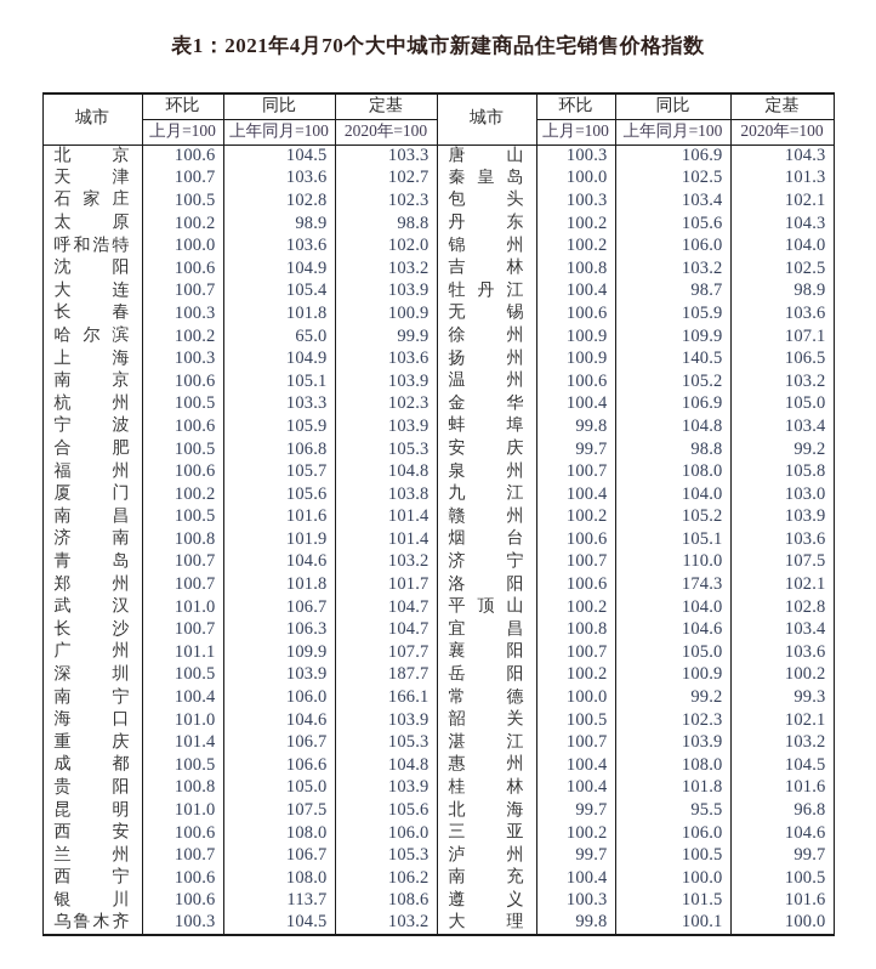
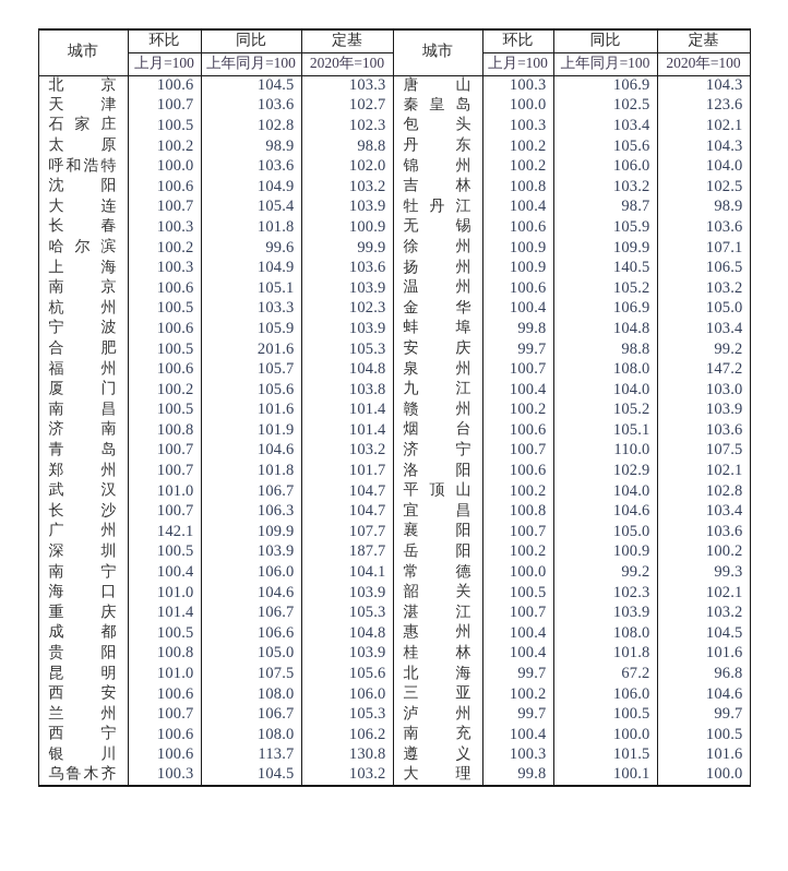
- 表1：2021年4月70个大中城市新建商品住宅销售价格指数
  城市	环比	同比	定基	城市	环比	同比	定基
  上月=100	上年同月=100	2020年=100	上月=100	上年同月=100	2020年=100
  北 京	100.6	104.5	103.3	唐 山	100.3	106.9	104.3
- 天 津	100.7	103.6	102.7	秦 皇 岛	100.0	102.5	101.3
+ 天 津	100.7	103.6	102.7	秦 皇 岛	100.0	102.5	123.6
  石 家 庄	100.5	102.8	102.3	包 头	100.3	103.4	102.1
  太 原	100.2	98.9	98.8	丹 东	100.2	105.6	104.3
  呼 和 浩 特	100.0	103.6	102.0	锦 州	100.2	106.0	104.0
  沈 阳	100.6	104.9	103.2	吉 林	100.8	103.2	102.5
  大 连	100.7	105.4	103.9	牡 丹 江	100.4	98.7	98.9
  长 春	100.3	101.8	100.9	无 锡	100.6	105.9	103.6
- 哈 尔 滨	100.2	65.0	99.9	徐 州	100.9	109.9	107.1
+ 哈 尔 滨	100.2	99.6	99.9	徐 州	100.9	109.9	107.1
  上 海	100.3	104.9	103.6	扬 州	100.9	140.5	106.5
  南 京	100.6	105.1	103.9	温 州	100.6	105.2	103.2
  杭 州	100.5	103.3	102.3	金 华	100.4	106.9	105.0
  宁 波	100.6	105.9	103.9	蚌 埠	99.8	104.8	103.4
- 合 肥	100.5	106.8	105.3	安 庆	99.7	98.8	99.2
+ 合 肥	100.5	201.6	105.3	安 庆	99.7	98.8	99.2
- 福 州	100.6	105.7	104.8	泉 州	100.7	108.0	105.8
+ 福 州	100.6	105.7	104.8	泉 州	100.7	108.0	147.2
  厦 门	100.2	105.6	103.8	九 江	100.4	104.0	103.0
  南 昌	100.5	101.6	101.4	赣 州	100.2	105.2	103.9
  济 南	100.8	101.9	101.4	烟 台	100.6	105.1	103.6
  青 岛	100.7	104.6	103.2	济 宁	100.7	110.0	107.5
- 郑 州	100.7	101.8	101.7	洛 阳	100.6	174.3	102.1
+ 郑 州	100.7	101.8	101.7	洛 阳	100.6	102.9	102.1
  武 汉	101.0	106.7	104.7	平 顶 山	100.2	104.0	102.8
  长 沙	100.7	106.3	104.7	宜 昌	100.8	104.6	103.4
- 广 州	101.1	109.9	107.7	襄 阳	100.7	105.0	103.6
+ 广 州	142.1	109.9	107.7	襄 阳	100.7	105.0	103.6
  深 圳	100.5	103.9	187.7	岳 阳	100.2	100.9	100.2
- 南 宁	100.4	106.0	166.1	常 德	100.0	99.2	99.3
+ 南 宁	100.4	106.0	104.1	常 德	100.0	99.2	99.3
  海 口	101.0	104.6	103.9	韶 关	100.5	102.3	102.1
  重 庆	101.4	106.7	105.3	湛 江	100.7	103.9	103.2
  成 都	100.5	106.6	104.8	惠 州	100.4	108.0	104.5
  贵 阳	100.8	105.0	103.9	桂 林	100.4	101.8	101.6
- 昆 明	101.0	107.5	105.6	北 海	99.7	95.5	96.8
+ 昆 明	101.0	107.5	105.6	北 海	99.7	67.2	96.8
  西 安	100.6	108.0	106.0	三 亚	100.2	106.0	104.6
  兰 州	100.7	106.7	105.3	泸 州	99.7	100.5	99.7
  西 宁	100.6	108.0	106.2	南 充	100.4	100.0	100.5
- 银 川	100.6	113.7	108.6	遵 义	100.3	101.5	101.6
+ 银 川	100.6	113.7	130.8	遵 义	100.3	101.5	101.6
  乌 鲁 木 齐	100.3	104.5	103.2	大 理	99.8	100.1	100.0
